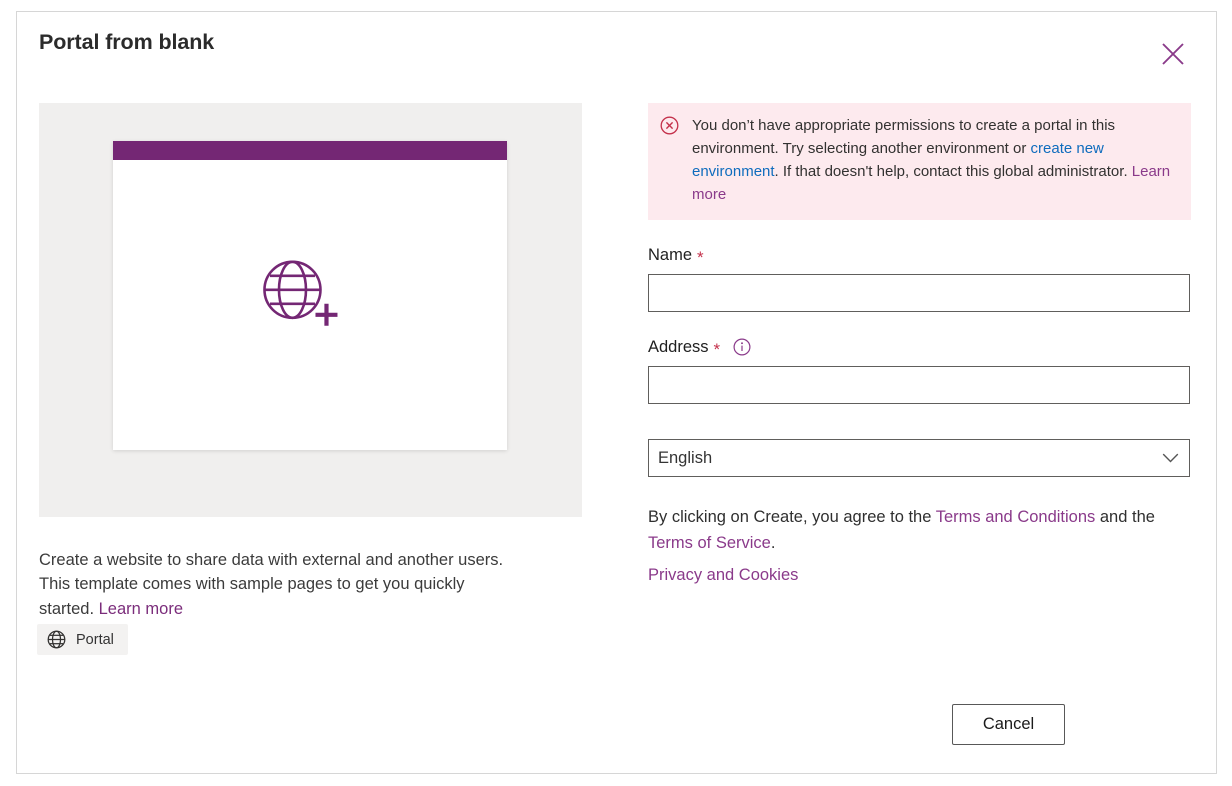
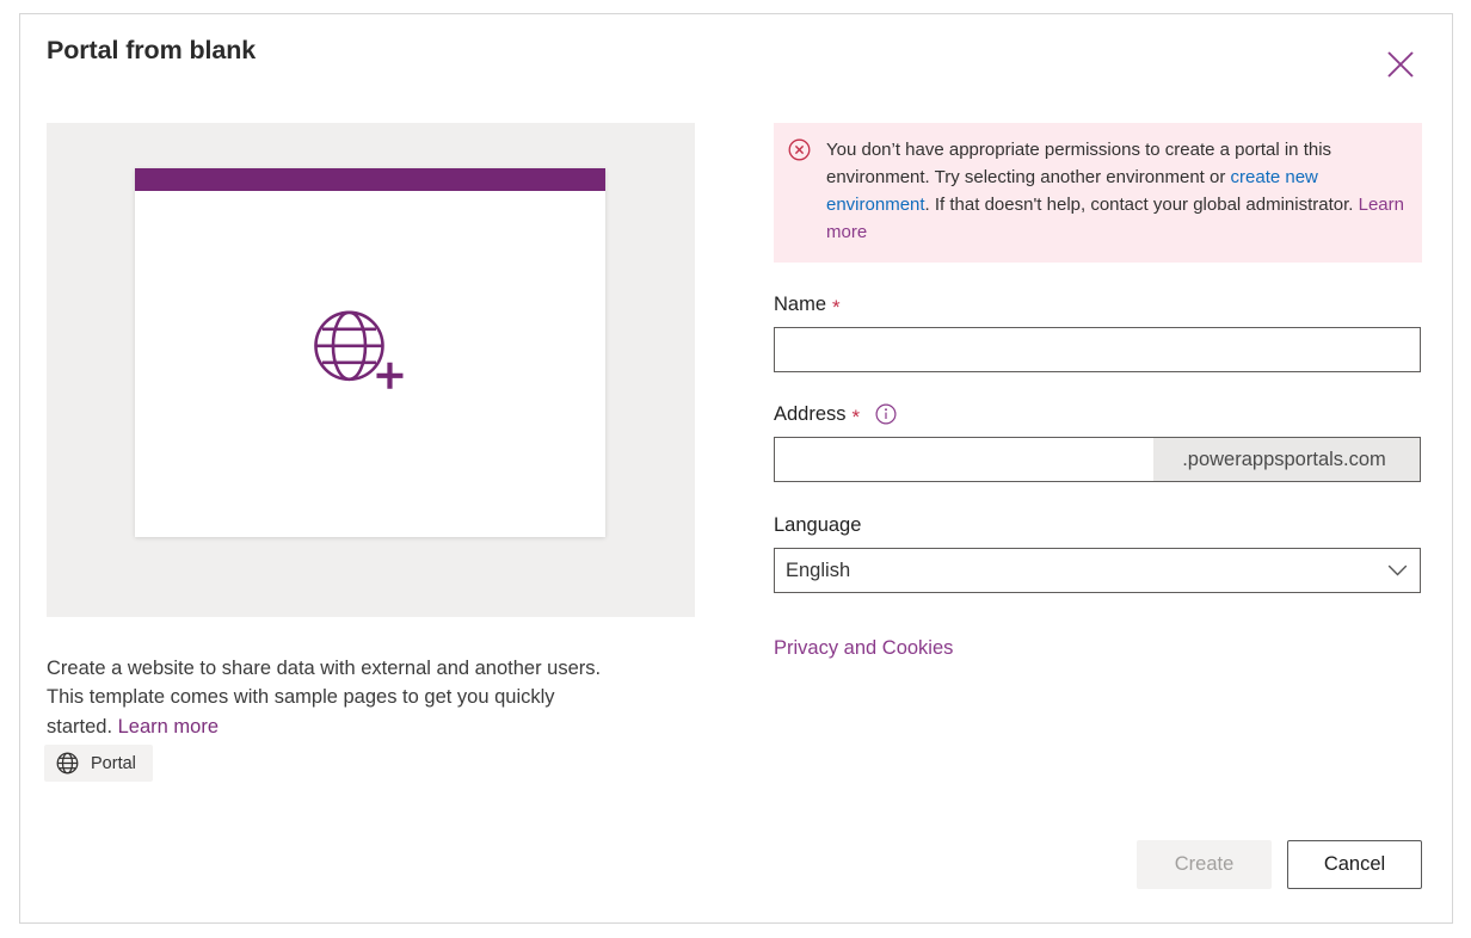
  Portal from blank
  Create a website to share data with external and another users. This template comes with sample pages to get you quickly started. Learn more
  Portal
- You don’t have appropriate permissions to create a portal in this environment. Try selecting another environment or create new environment. If that doesn't help, contact this global administrator. Learn more
+ You don’t have appropriate permissions to create a portal in this environment. Try selecting another environment or create new environment. If that doesn't help, contact your global administrator. Learn more
  Name
  *
  Address
  *
+ .powerappsportals.com
+ Language
  English
- By clicking on Create, you agree to the Terms and Conditions and the Terms of Service.
  Privacy and Cookies
+ Create
  Cancel
